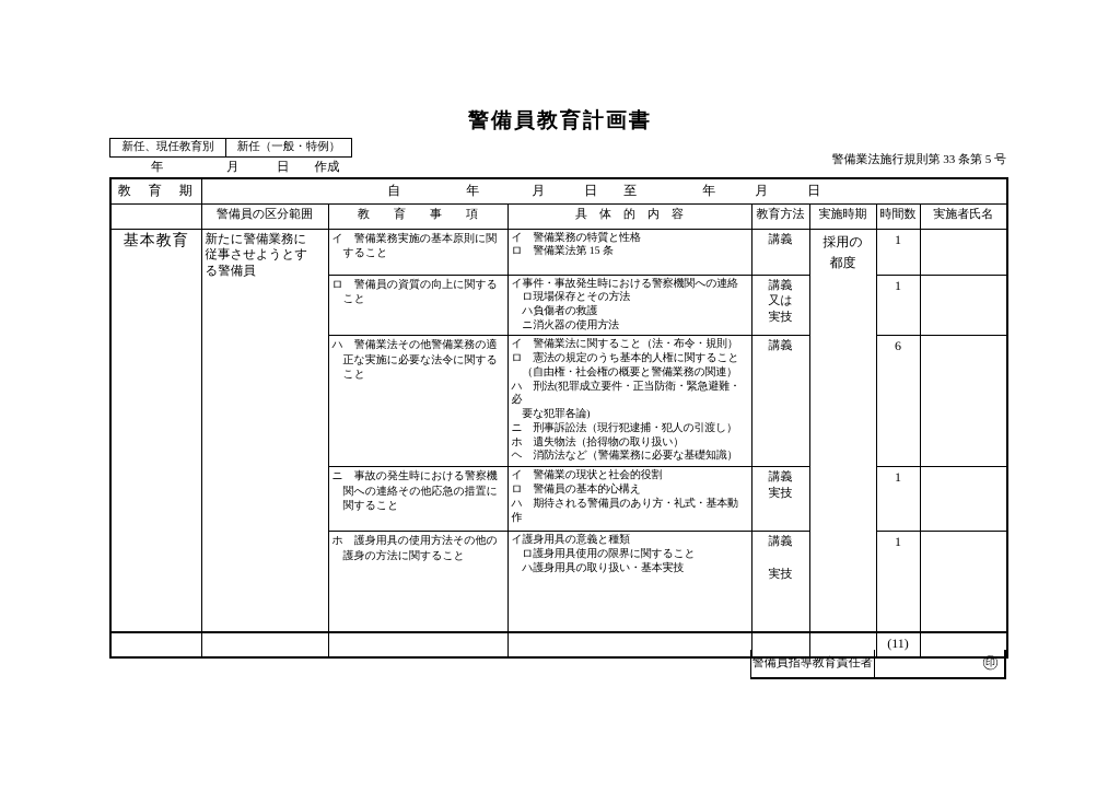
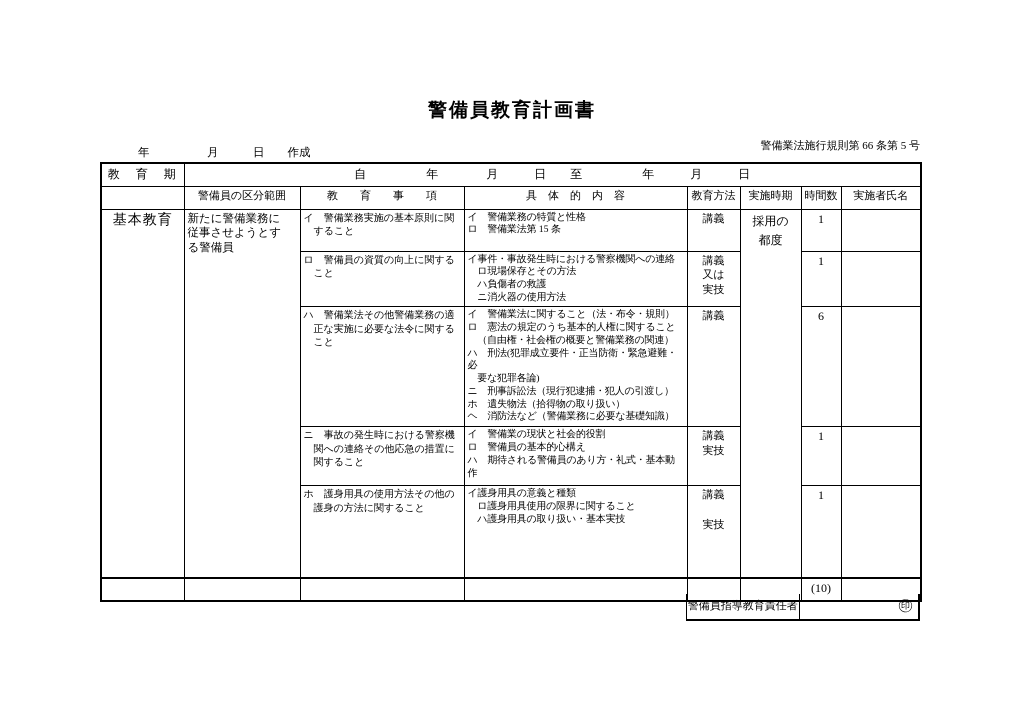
  警備員教育計画書
- 新任、現任教育別
- 新任（一般・特例）
  年 月 日 作成
- 警備業法施行規則第 33 条第 5 号
+ 警備業法施行規則第 66 条第 5 号
  教 育 期	自 年 月 日 至 年 月 日
  	警備員の区分範囲	教 育 事 項	具 体 的 内 容	教育方法	実施時期	時間数	実施者氏名
  基本教育	新たに警備業務に 従事させようとす る警備員	イ 警備業務実施の基本原則に関 すること	イ 警備業務の特質と性格 ロ 警備業法第 15 条	講義	採用の 都度	1
  ロ 警備員の資質の向上に関する こと	イ事件・事故発生時における警察機関への連絡 ロ現場保存とその方法 ハ負傷者の救護 ニ消火器の使用方法	講義 又は 実技	1
  ハ 警備業法その他警備業務の適 正な実施に必要な法令に関する こと	イ 警備業法に関すること（法・布令・規則） ロ 憲法の規定のうち基本的人権に関すること （自由権・社会権の概要と警備業務の関連） ハ 刑法(犯罪成立要件・正当防衛・緊急避難・必 要な犯罪各論) ニ 刑事訴訟法（現行犯逮捕・犯人の引渡し） ホ 遺失物法（拾得物の取り扱い） ヘ 消防法など（警備業務に必要な基礎知識）	講義	6
  ニ 事故の発生時における警察機 関への連絡その他応急の措置に 関すること	イ 警備業の現状と社会的役割 ロ 警備員の基本的心構え ハ 期待される警備員のあり方・礼式・基本動作	講義 実技	1
  ホ 護身用具の使用方法その他の 護身の方法に関すること	イ護身用具の意義と種類 ロ護身用具使用の限界に関すること ハ護身用具の取り扱い・基本実技	講義 実技	1
- 						(11)
+ 						(10)
  警備員指導教育責任者
  ㊞
